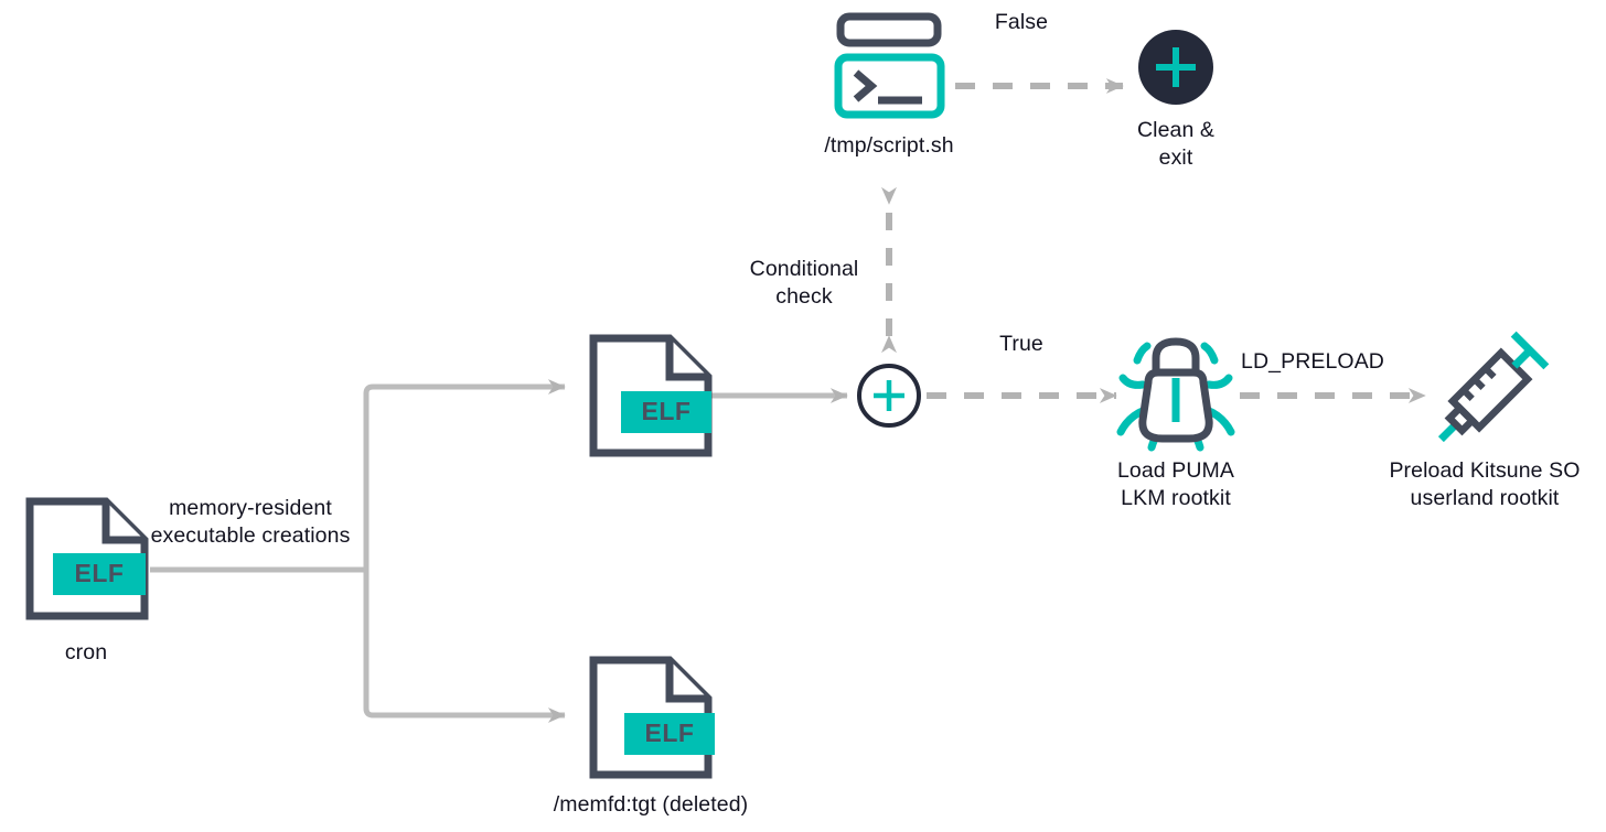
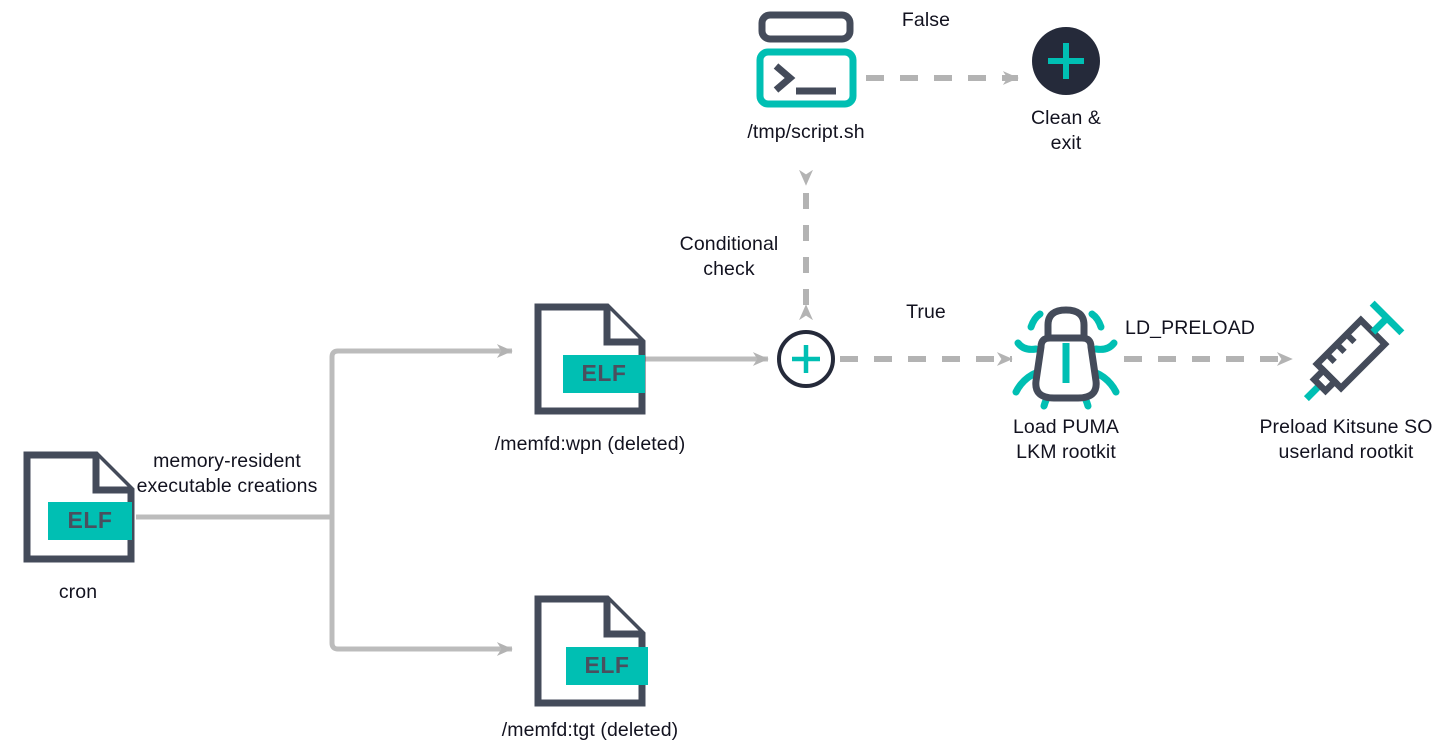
  ELF
  ELF
  ELF
  cron
+ /memfd:wpn (deleted)
  /memfd:tgt (deleted)
  /tmp/script.sh
  Clean &
  exit
  Load PUMA
  LKM rootkit
  Preload Kitsune SO
  userland rootkit
  memory-resident
  executable creations
  Conditional
  check
  False
  True
  LD_PRELOAD
